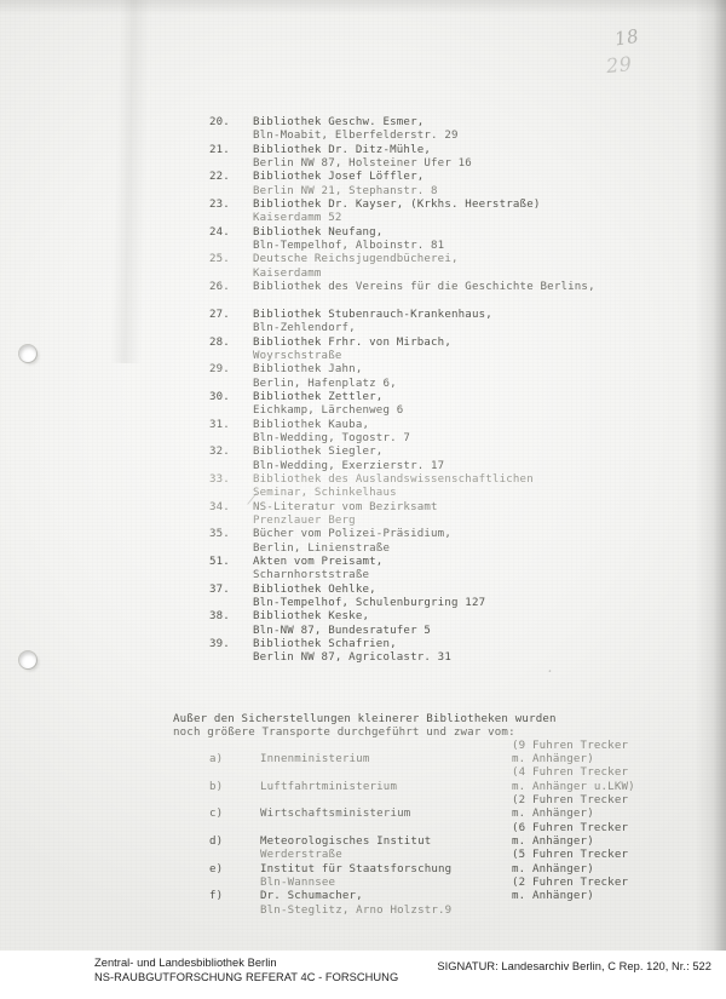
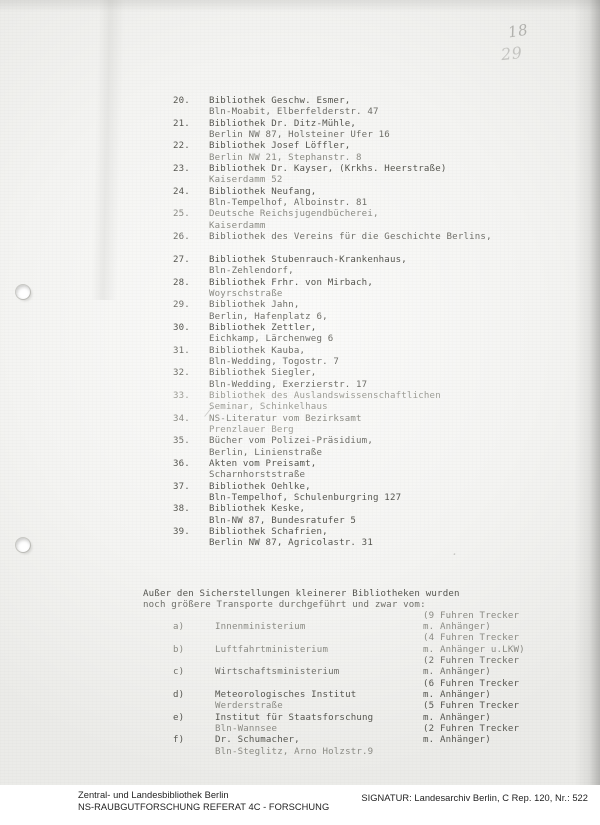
  .
  20. Bibliothek Geschw. Esmer,
- Bln-Moabit, Elberfelderstr. 29
+ Bln-Moabit, Elberfelderstr. 47
  21. Bibliothek Dr. Ditz-Mühle,
  Berlin NW 87, Holsteiner Ufer 16
  22. Bibliothek Josef Löffler,
  Berlin NW 21, Stephanstr. 8
  23. Bibliothek Dr. Kayser, (Krkhs. Heerstraße)
  Kaiserdamm 52
  24. Bibliothek Neufang,
  Bln-Tempelhof, Alboinstr. 81
  25. Deutsche Reichsjugendbücherei,
  Kaiserdamm
  26. Bibliothek des Vereins für die Geschichte Berlins,
  27. Bibliothek Stubenrauch-Krankenhaus,
  Bln-Zehlendorf,
  28. Bibliothek Frhr. von Mirbach,
  Woyrschstraße
  29. Bibliothek Jahn,
  Berlin, Hafenplatz 6,
  30. Bibliothek Zettler,
  Eichkamp, Lärchenweg 6
  31. Bibliothek Kauba,
  Bln-Wedding, Togostr. 7
  32. Bibliothek Siegler,
  Bln-Wedding, Exerzierstr. 17
  33. Bibliothek des Auslandswissenschaftlichen
  Seminar, Schinkelhaus
  34. NS-Literatur vom Bezirksamt
  Prenzlauer Berg
  35. Bücher vom Polizei-Präsidium,
  Berlin, Linienstraße
- 51. Akten vom Preisamt,
+ 36. Akten vom Preisamt,
  Scharnhorststraße
  37. Bibliothek Oehlke,
  Bln-Tempelhof, Schulenburgring 127
  38. Bibliothek Keske,
  Bln-NW 87, Bundesratufer 5
  39. Bibliothek Schafrien,
  Berlin NW 87, Agricolastr. 31
  Außer den Sicherstellungen kleinerer Bibliotheken wurden
  noch größere Transporte durchgeführt und zwar vom:
  a)
  Innenministerium
  (9 Fuhren Trecker
  m. Anhänger)
  b)
  Luftfahrtministerium
  (4 Fuhren Trecker
  m. Anhänger u.LKW)
  c)
  Wirtschaftsministerium
  (2 Fuhren Trecker
  m. Anhänger)
  d)
  Meteorologisches Institut
  Werderstraße
  (6 Fuhren Trecker
  m. Anhänger)
  e)
  Institut für Staatsforschung
  Bln-Wannsee
  (5 Fuhren Trecker
  m. Anhänger)
  f)
  Dr. Schumacher,
  Bln-Steglitz, Arno Holzstr.9
  (2 Fuhren Trecker
  m. Anhänger)
  Zentral- und Landesbibliothek Berlin
  NS-RAUBGUTFORSCHUNG REFERAT 4C - FORSCHUNG
  SIGNATUR: Landesarchiv Berlin, C Rep. 120, Nr.: 522
